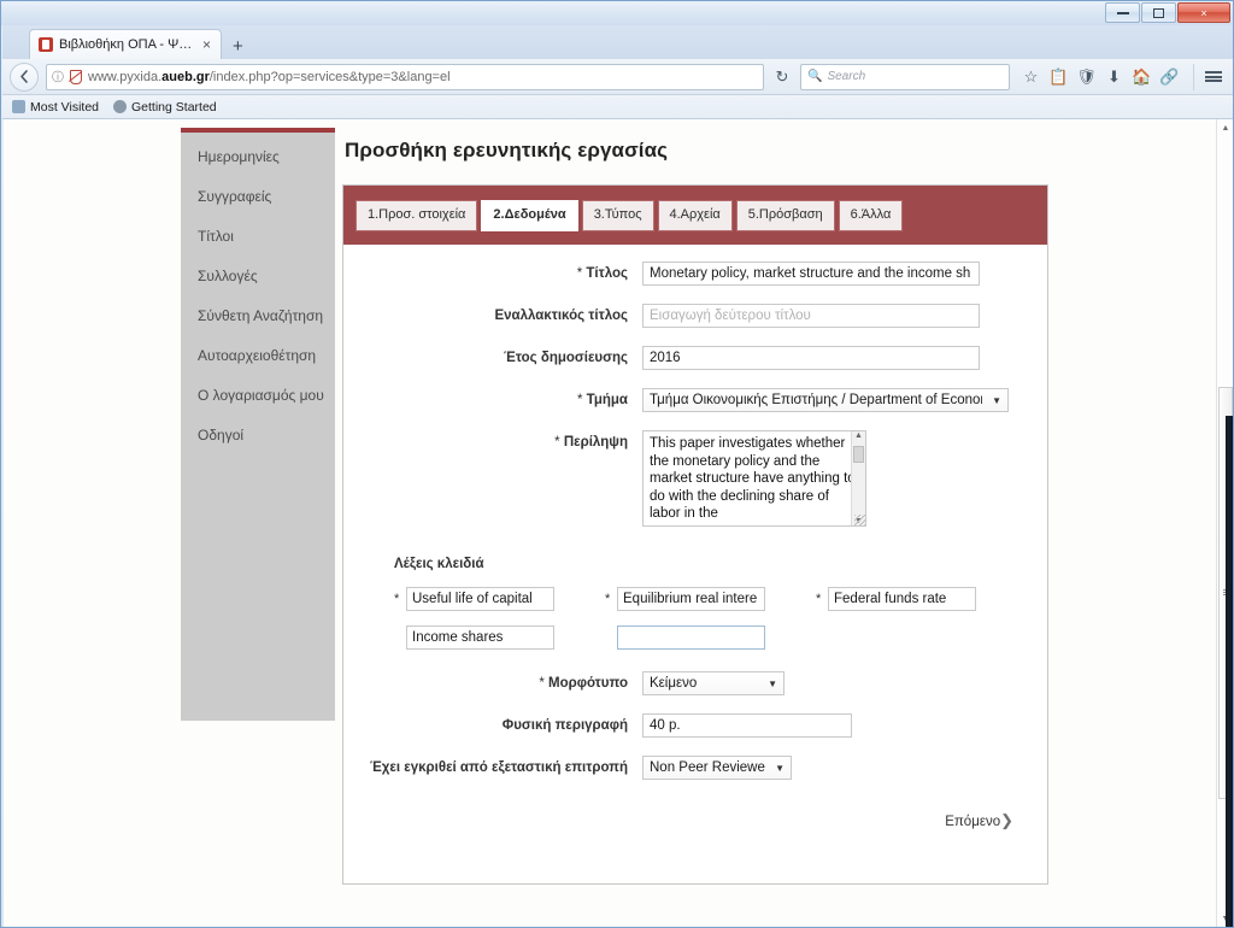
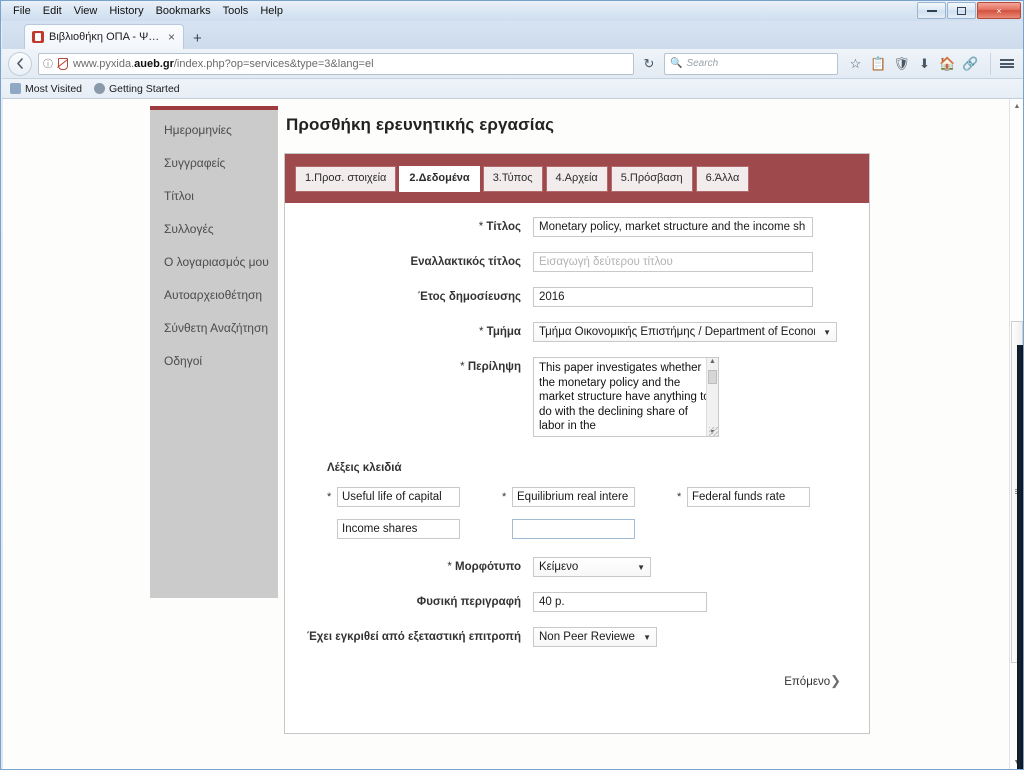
+ File
+ Edit
+ View
+ History
+ Bookmarks
+ Tools
+ Help
  ×
  Βιβλιοθήκη ΟΠΑ - Ψηφ
  ×
  +
  ⓘ
  www.pyxida.aueb.gr/index.php?op=services&type=3&lang=el
  ↻
  🔍
  Search
  ☆
  📋
  🛡
  ⬇
  🏠
  🔗
  Most Visited
  Getting Started
  Ημερομηνίες
  Συγγραφείς
  Τίτλοι
  Συλλογές
- Σύνθετη Αναζήτηση
+ Ο λογαριασμός μου
  Αυτοαρχειοθέτηση
- Ο λογαριασμός μου
+ Σύνθετη Αναζήτηση
  Οδηγοί
  Προσθήκη ερευνητικής εργασίας
  1.Προσ. στοιχεία
  2.Δεδομένα
  3.Τύπος
  4.Αρχεία
  5.Πρόσβαση
  6.Άλλα
  * Τίτλος
  Monetary policy, market structure and the income sh
  Εναλλακτικός τίτλος
  Εισαγωγή δεύτερου τίτλου
  Έτος δημοσίευσης
  2016
  * Τμήμα
  Τμήμα Οικονομικής Επιστήμης / Department of Econo
  ▼
  * Περίληψη
  This paper investigates whether the monetary policy and the market structure have anything t do with the declining share of labor in the
  Λέξεις κλειδιά
  *
  Useful life of capital
  *
  Equilibrium real intere
  *
  Federal funds rate
  Income shares
  * Μορφότυπο
  Κείμενο
  ▼
  Φυσική περιγραφή
  40 p.
  Έχει εγκριθεί από εξεταστική επιτροπή
  Non Peer Reviewe
  ▼
  Επόμενο❯
